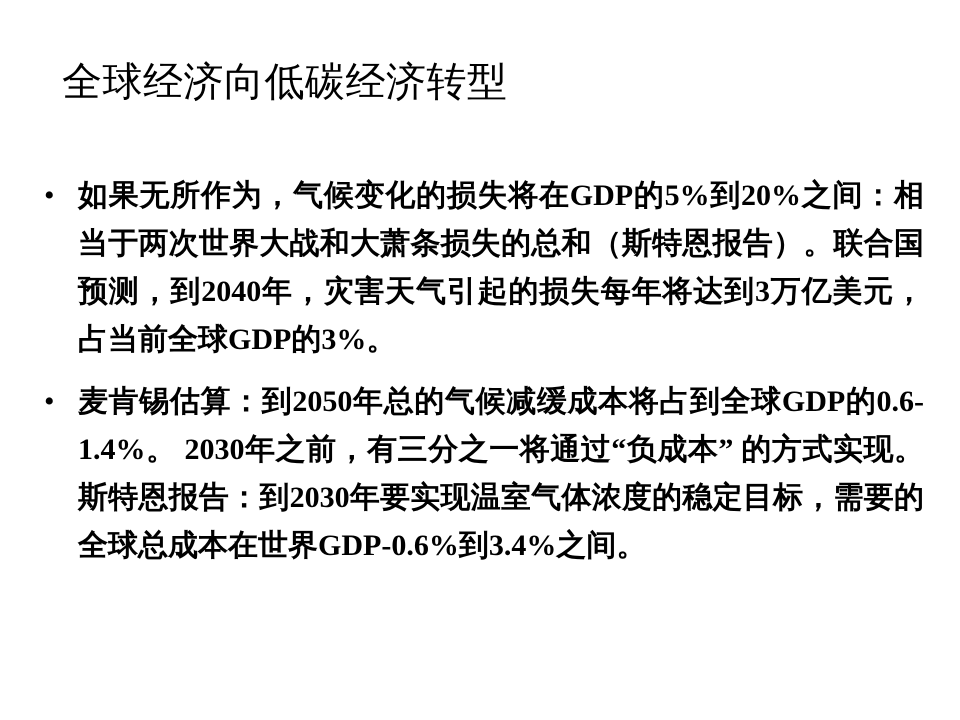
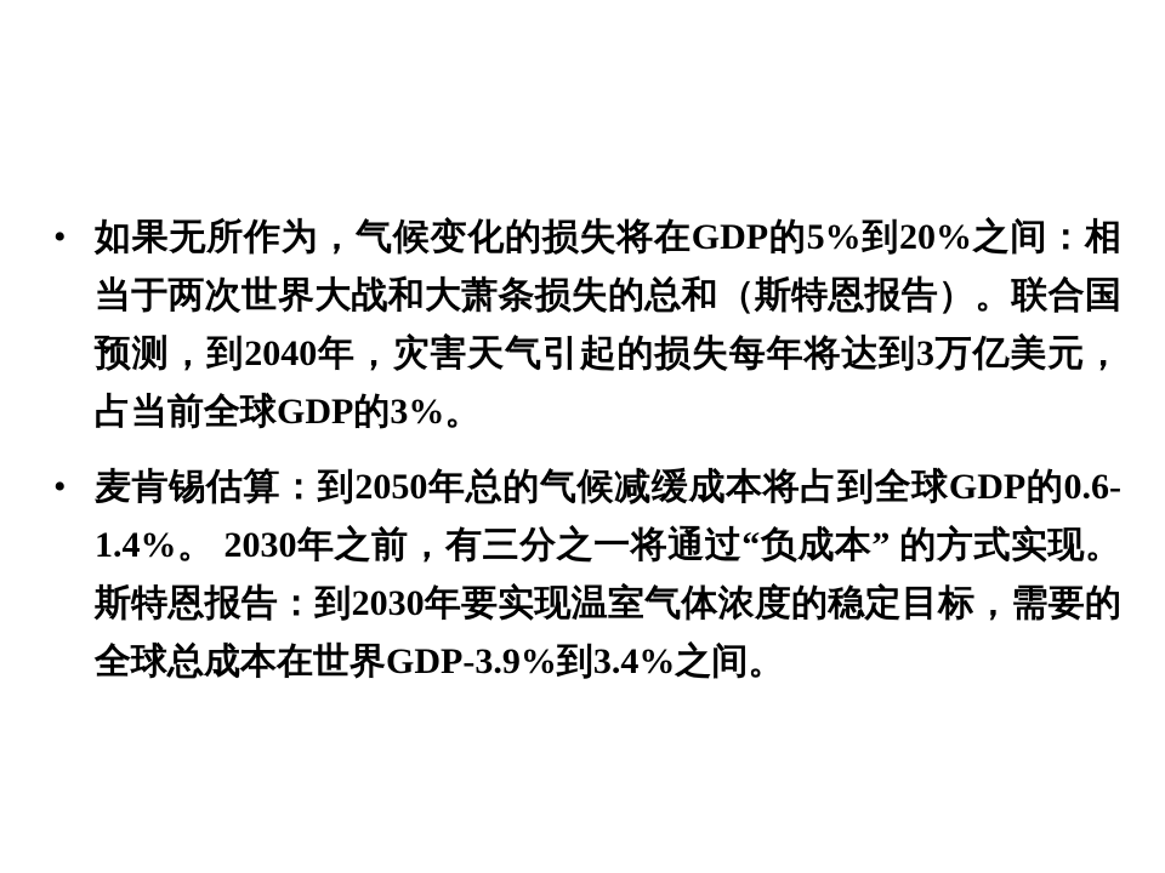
- 全球经济向低碳经济转型
  •
  如果无所作为，气候变化的损失将在GDP的5%到20%之间：相当于两次世界大战和大萧条损失的总和（斯特恩报告）。联合国预测，到2040年，灾害天气引起的损失每年将达到3万亿美元，占当前全球GDP的3%。
  •
- 麦肯锡估算：到2050年总的气候减缓成本将占到全球GDP的0.6-1.4%。 2030年之前，有三分之一将通过“负成本” 的方式实现。 斯特恩报告：到2030年要实现温室气体浓度的稳定目标，需要的全球总成本在世界GDP-0.6%到3.4%之间。
+ 麦肯锡估算：到2050年总的气候减缓成本将占到全球GDP的0.6-1.4%。 2030年之前，有三分之一将通过“负成本” 的方式实现。 斯特恩报告：到2030年要实现温室气体浓度的稳定目标，需要的全球总成本在世界GDP-3.9%到3.4%之间。
